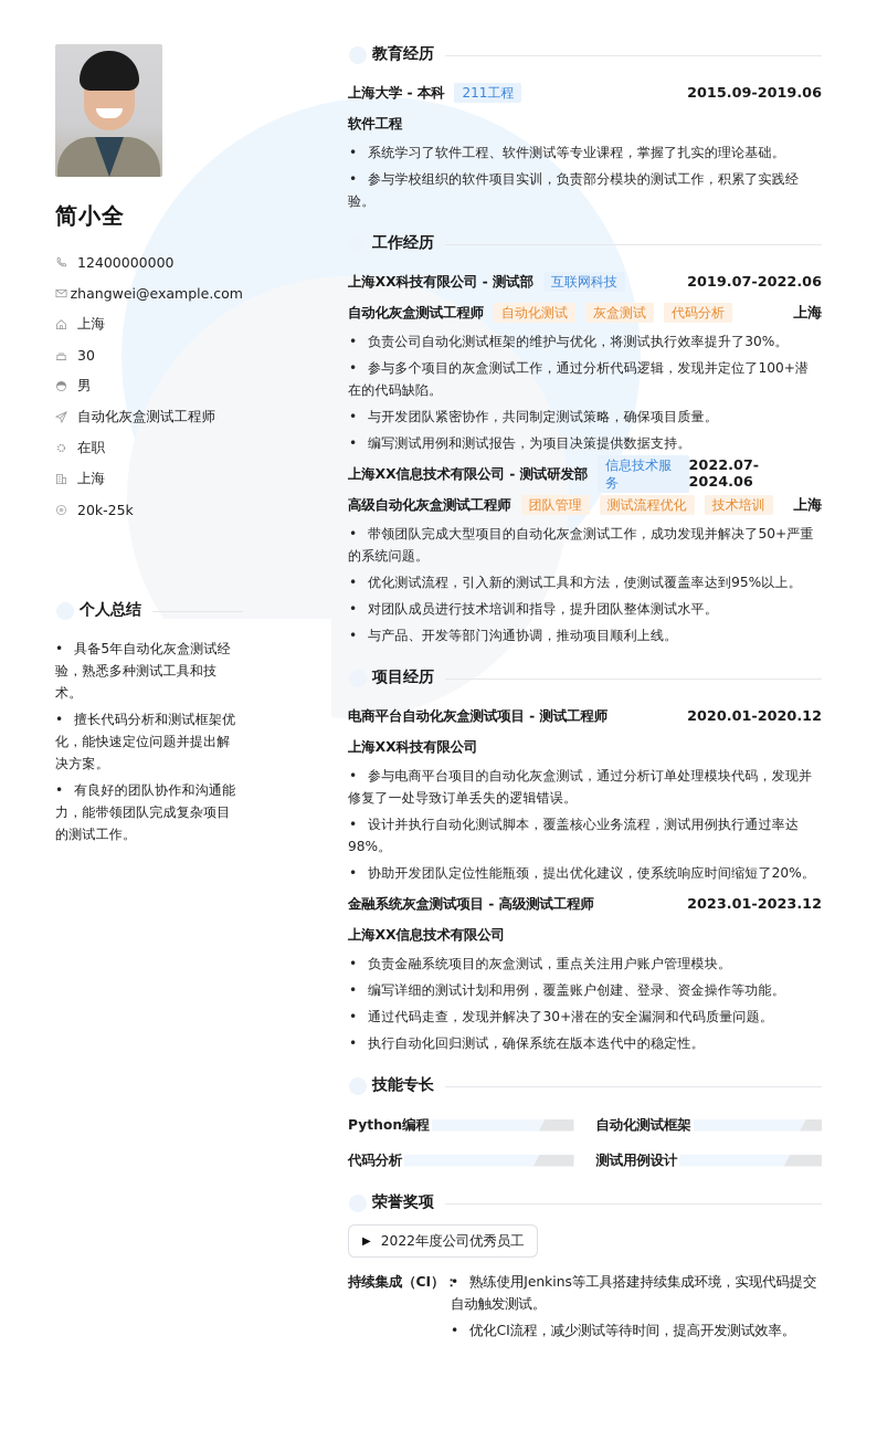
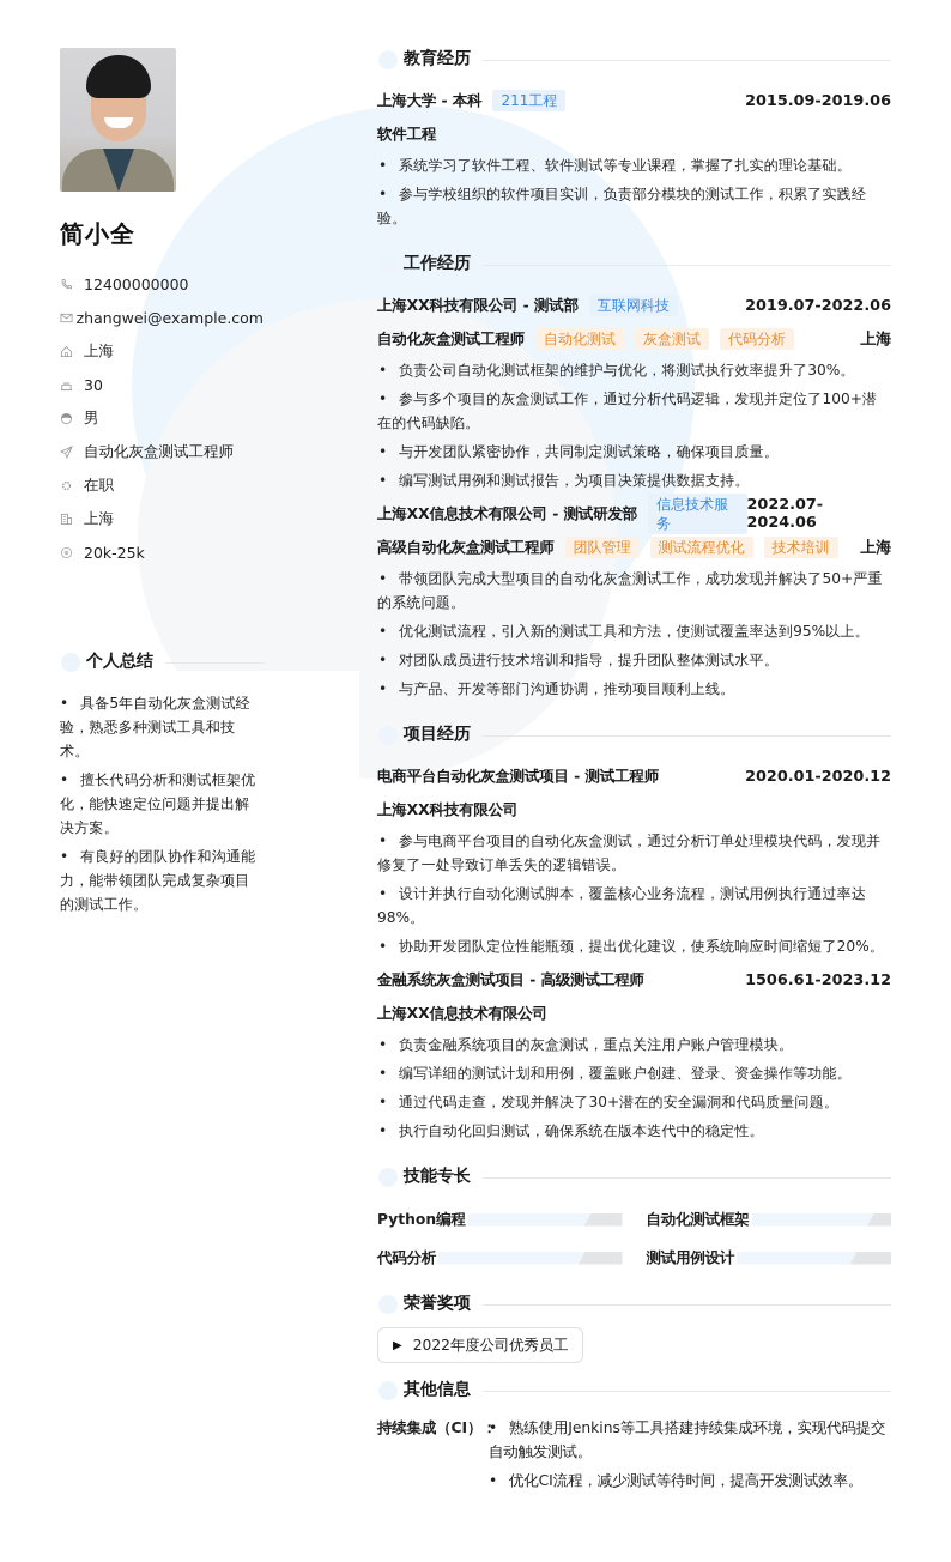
  简小全
  12400000000
  zhangwei@example.com
  上海
  30
  男
  自动化灰盒测试工程师
  在职
  上海
  20k-25k
  个人总结
  具备5年自动化灰盒测试经验，熟悉多种测试工具和技术。
  擅长代码分析和测试框架优化，能快速定位问题并提出解决方案。
  有良好的团队协作和沟通能力，能带领团队完成复杂项目的测试工作。
  教育经历
  上海大学 - 本科
  211工程
  2015.09-2019.06
  软件工程
  系统学习了软件工程、软件测试等专业课程，掌握了扎实的理论基础。
  参与学校组织的软件项目实训，负责部分模块的测试工作，积累了实践经验。
  工作经历
  上海XX科技有限公司 - 测试部
  互联网科技
  2019.07-2022.06
  自动化灰盒测试工程师
  自动化测试
  灰盒测试
  代码分析
  上海
  负责公司自动化测试框架的维护与优化，将测试执行效率提升了30%。
  参与多个项目的灰盒测试工作，通过分析代码逻辑，发现并定位了100+潜在的代码缺陷。
  与开发团队紧密协作，共同制定测试策略，确保项目质量。
  编写测试用例和测试报告，为项目决策提供数据支持。
  上海XX信息技术有限公司 - 测试研发部
  信息技术服务
  2022.07-2024.06
  高级自动化灰盒测试工程师
  团队管理
  测试流程优化
  技术培训
  上海
  带领团队完成大型项目的自动化灰盒测试工作，成功发现并解决了50+严重的系统问题。
  优化测试流程，引入新的测试工具和方法，使测试覆盖率达到95%以上。
  对团队成员进行技术培训和指导，提升团队整体测试水平。
  与产品、开发等部门沟通协调，推动项目顺利上线。
  项目经历
  电商平台自动化灰盒测试项目 - 测试工程师
  2020.01-2020.12
  上海XX科技有限公司
  参与电商平台项目的自动化灰盒测试，通过分析订单处理模块代码，发现并修复了一处导致订单丢失的逻辑错误。
  设计并执行自动化测试脚本，覆盖核心业务流程，测试用例执行通过率达98%。
  协助开发团队定位性能瓶颈，提出优化建议，使系统响应时间缩短了20%。
  金融系统灰盒测试项目 - 高级测试工程师
- 2023.01-2023.12
+ 1506.61-2023.12
  上海XX信息技术有限公司
  负责金融系统项目的灰盒测试，重点关注用户账户管理模块。
  编写详细的测试计划和用例，覆盖账户创建、登录、资金操作等功能。
  通过代码走查，发现并解决了30+潜在的安全漏洞和代码质量问题。
  执行自动化回归测试，确保系统在版本迭代中的稳定性。
  技能专长
  Python编程
  自动化测试框架
  代码分析
  测试用例设计
  荣誉奖项
  ▶
  2022年度公司优秀员工
+ 其他信息
  持续集成（CI）：
  熟练使用Jenkins等工具搭建持续集成环境，实现代码提交自动触发测试。
  优化CI流程，减少测试等待时间，提高开发测试效率。
